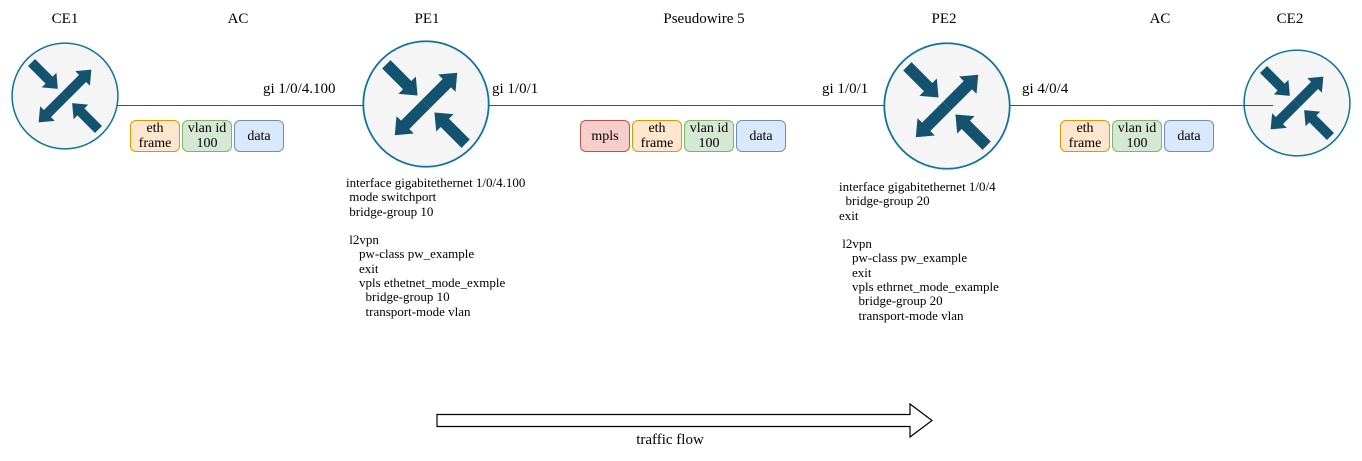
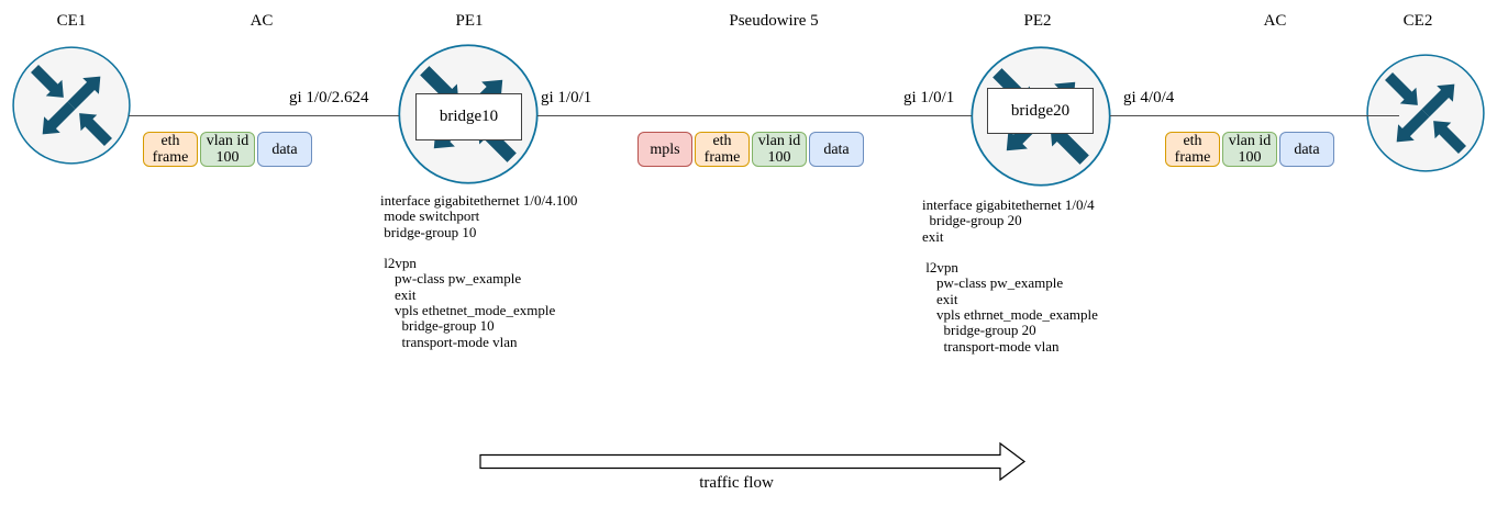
  CE1
  AC
  PE1
  Pseudowire 5
  PE2
  AC
  CE2
- gi 1/0/4.100
+ gi 1/0/2.624
  gi 1/0/1
  gi 1/0/1
  gi 4/0/4
+ bridge10
+ bridge20
  eth
  frame
  vlan id
  100
  data
  mpls
  eth
  frame
  vlan id
  100
  data
  eth
  frame
  vlan id
  100
  data
  interface gigabitethernet 1/0/4.100
  mode switchport
  bridge-group 10
  l2vpn
  pw-class pw_example
  exit
  vpls ethetnet_mode_exmple
  bridge-group 10
  transport-mode vlan
  interface gigabitethernet 1/0/4
  bridge-group 20
  exit
  l2vpn
  pw-class pw_example
  exit
  vpls ethrnet_mode_example
  bridge-group 20
  transport-mode vlan
  traffic flow
